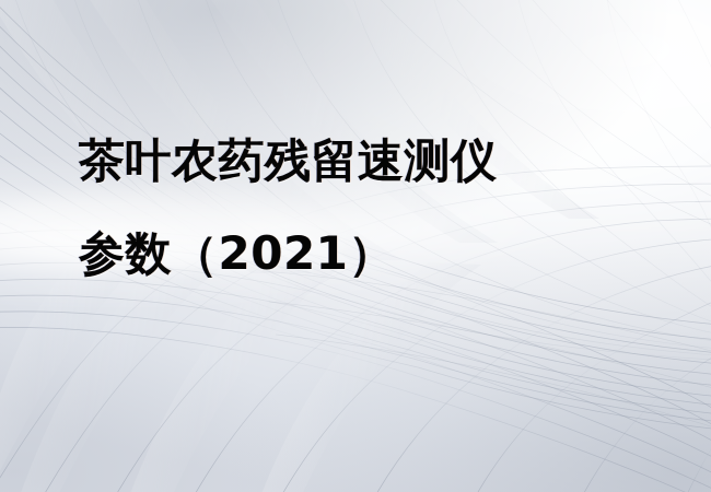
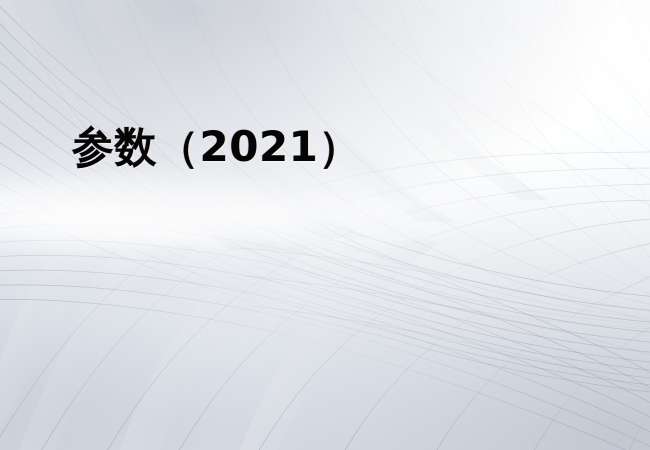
- 茶叶农药残留速测仪
  参数（2021）
